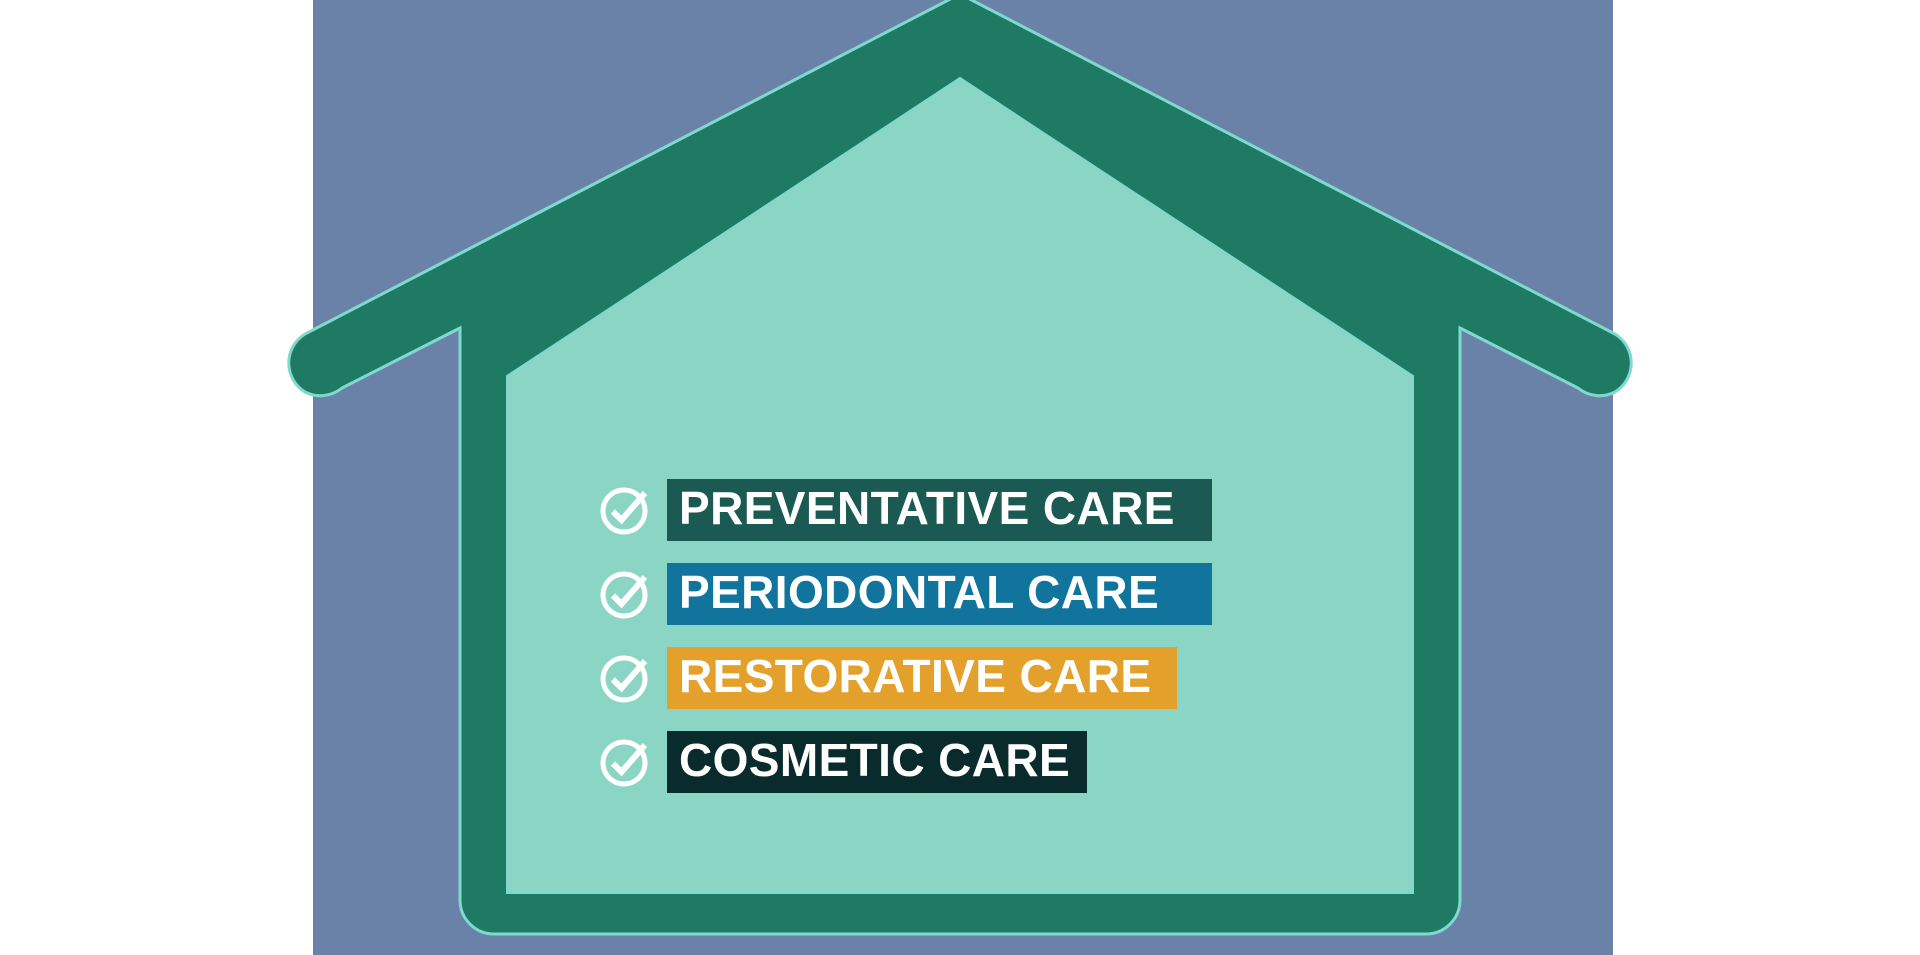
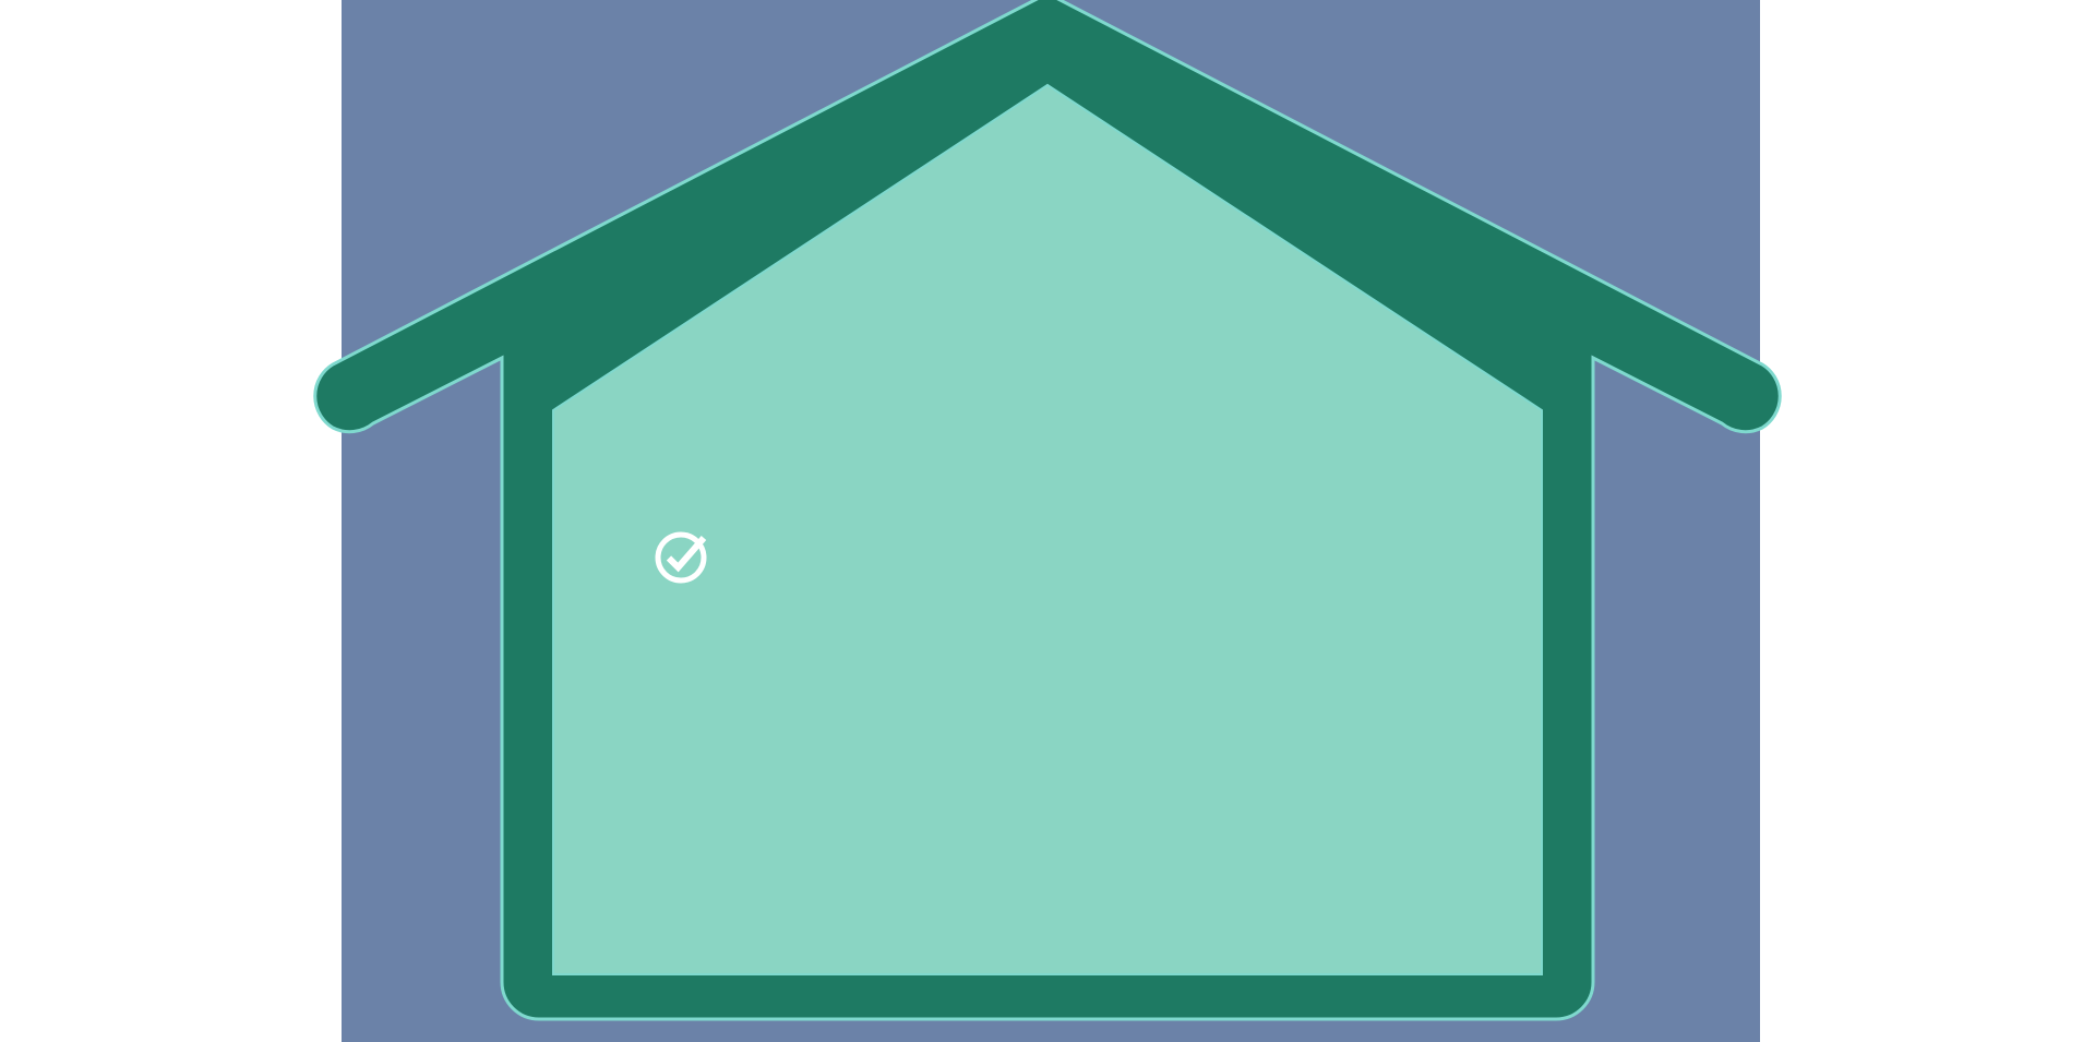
- PREVENTATIVE CARE
- PERIODONTAL CARE
- RESTORATIVE CARE
- COSMETIC CARE
